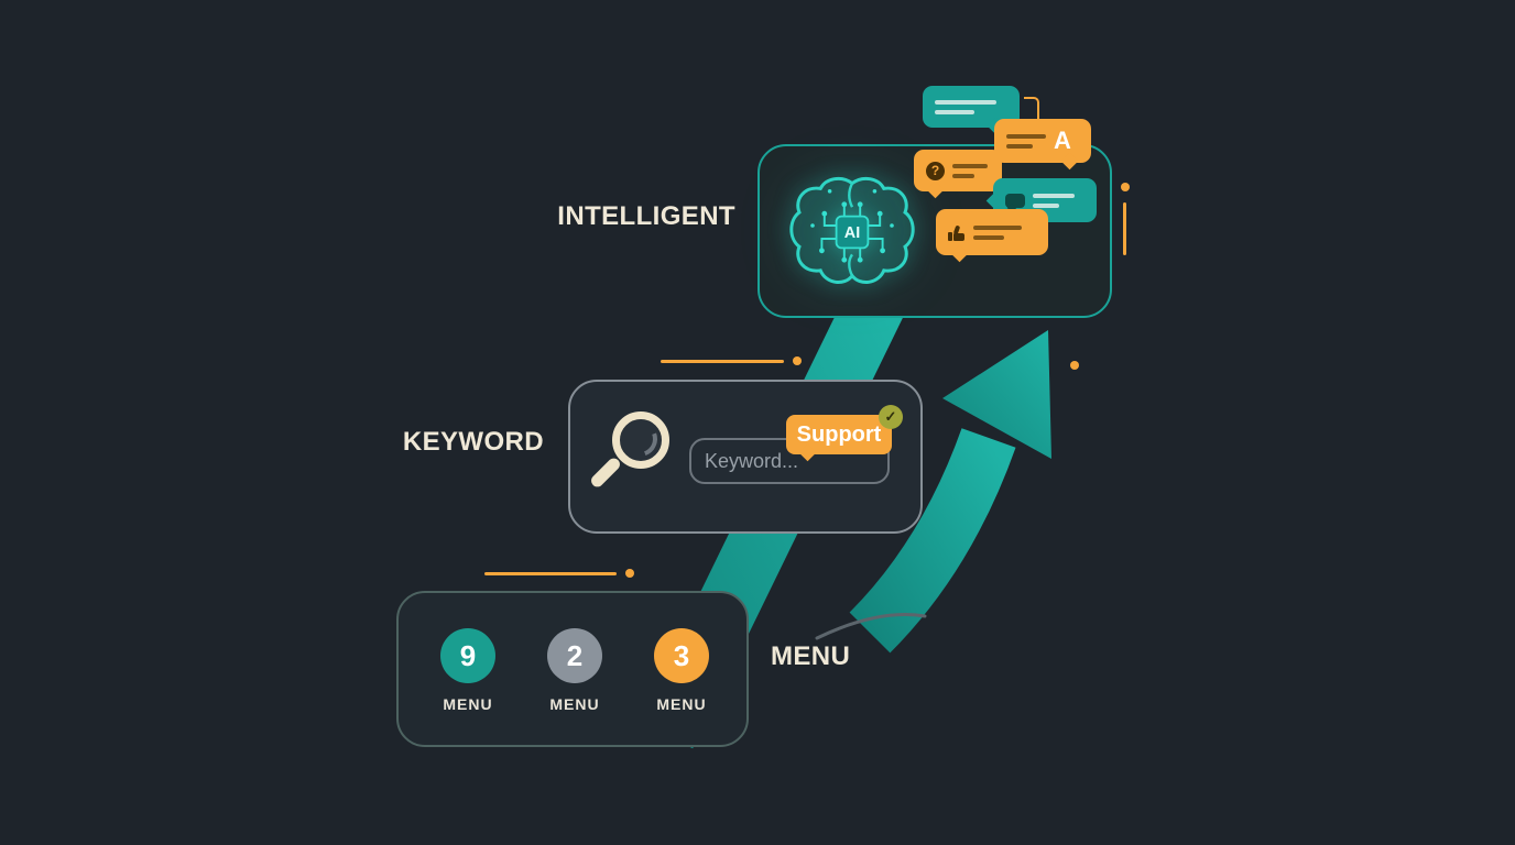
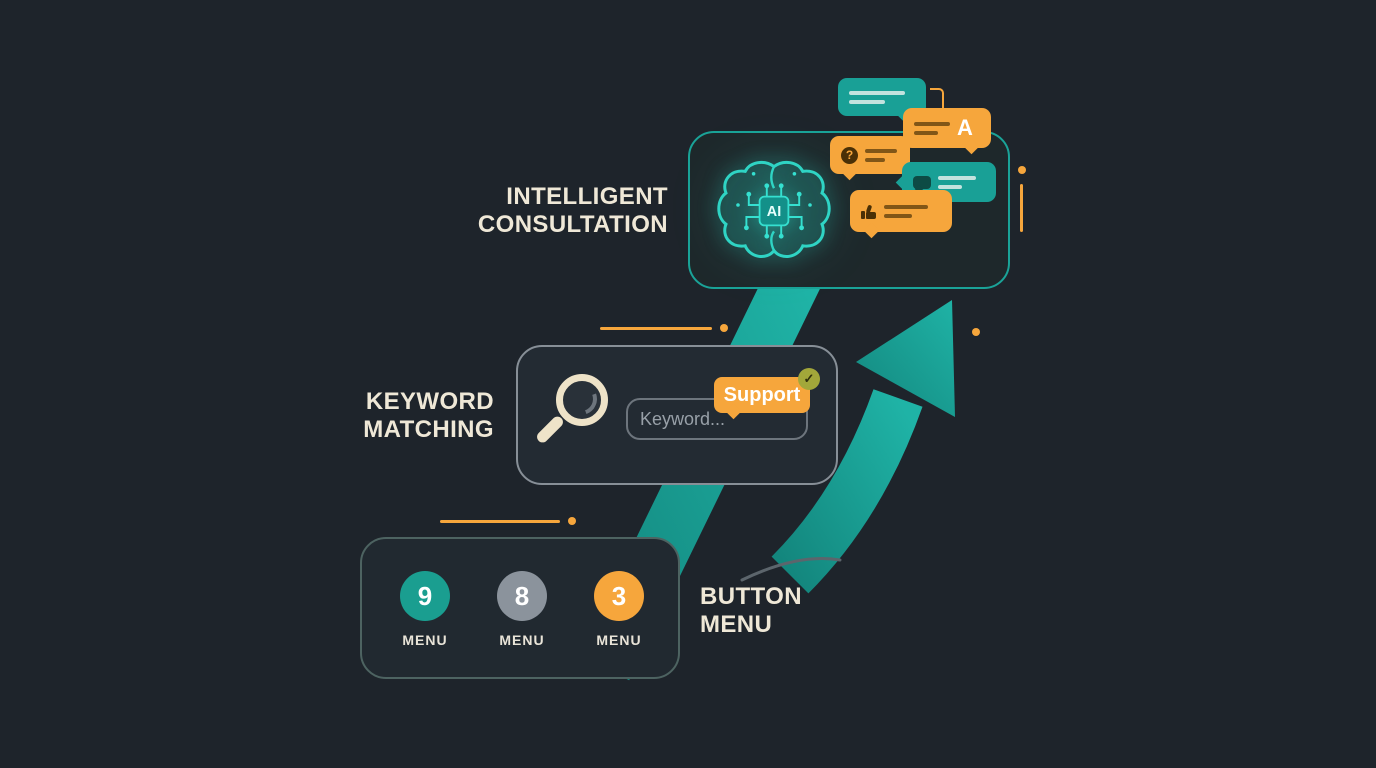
  INTELLIGENT
+ CONSULTATION
  AI
  A
  ?
  KEYWORD
+ MATCHING
  Keyword...
  Support
  ✓
  9
  MENU
- 2
+ 8
  MENU
  3
  MENU
+ BUTTON
  MENU
